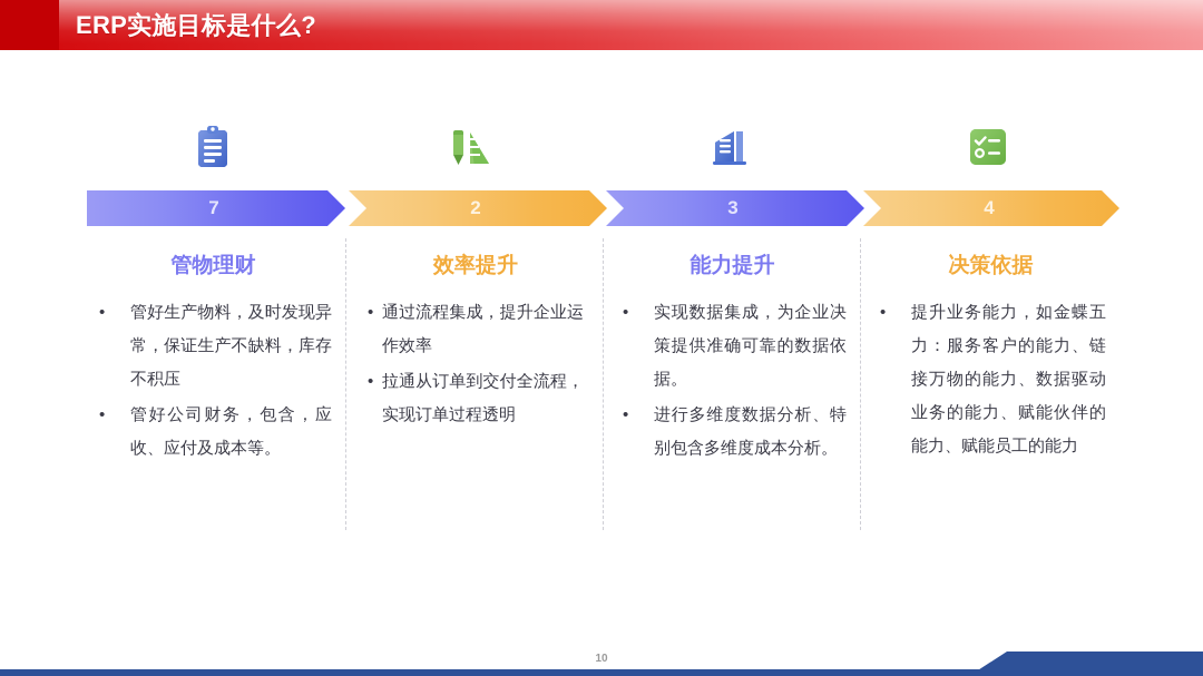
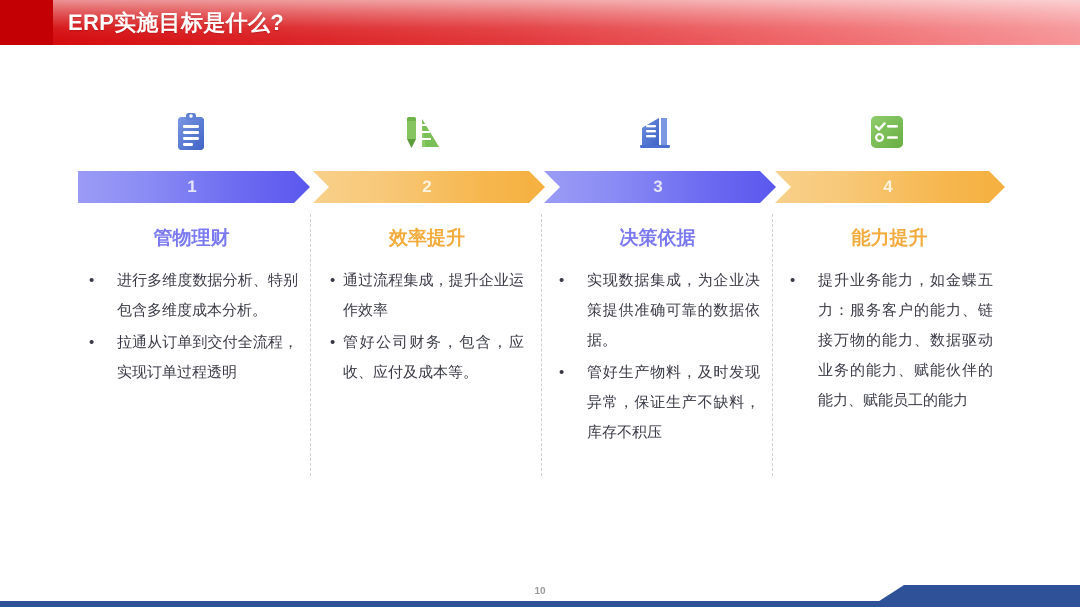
  ERP实施目标是什么?
- 7
+ 1
  2
  3
  4
  管物理财
  •
- 管好生产物料，及时发现异常，保证生产不缺料，库存不积压
+ 进行多维度数据分析、特别包含多维度成本分析。
  •
- 管好公司财务，包含，应收、应付及成本等。
+ 拉通从订单到交付全流程，实现订单过程透明
  效率提升
  •
  通过流程集成，提升企业运作效率
  •
- 拉通从订单到交付全流程，实现订单过程透明
+ 管好公司财务，包含，应收、应付及成本等。
- 能力提升
+ 决策依据
  •
  实现数据集成，为企业决策提供准确可靠的数据依据。
  •
- 进行多维度数据分析、特别包含多维度成本分析。
+ 管好生产物料，及时发现异常，保证生产不缺料，库存不积压
- 决策依据
+ 能力提升
  •
  提升业务能力，如金蝶五力：服务客户的能力、链接万物的能力、数据驱动业务的能力、赋能伙伴的能力、赋能员工的能力
  10
